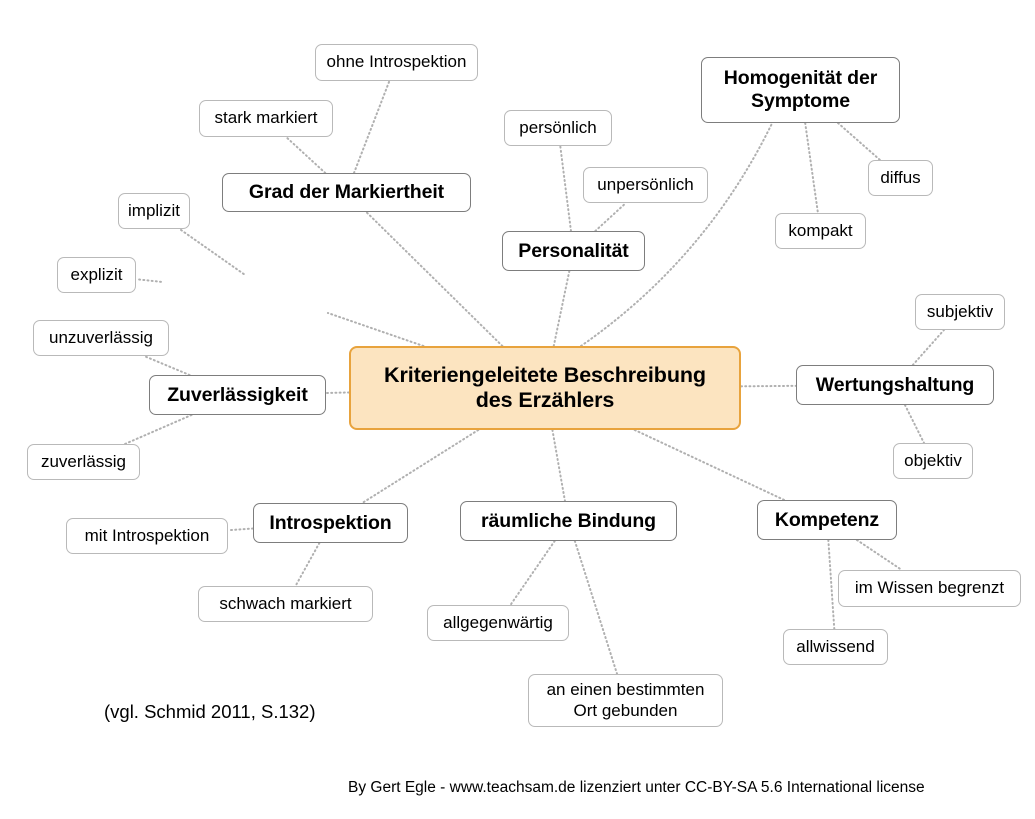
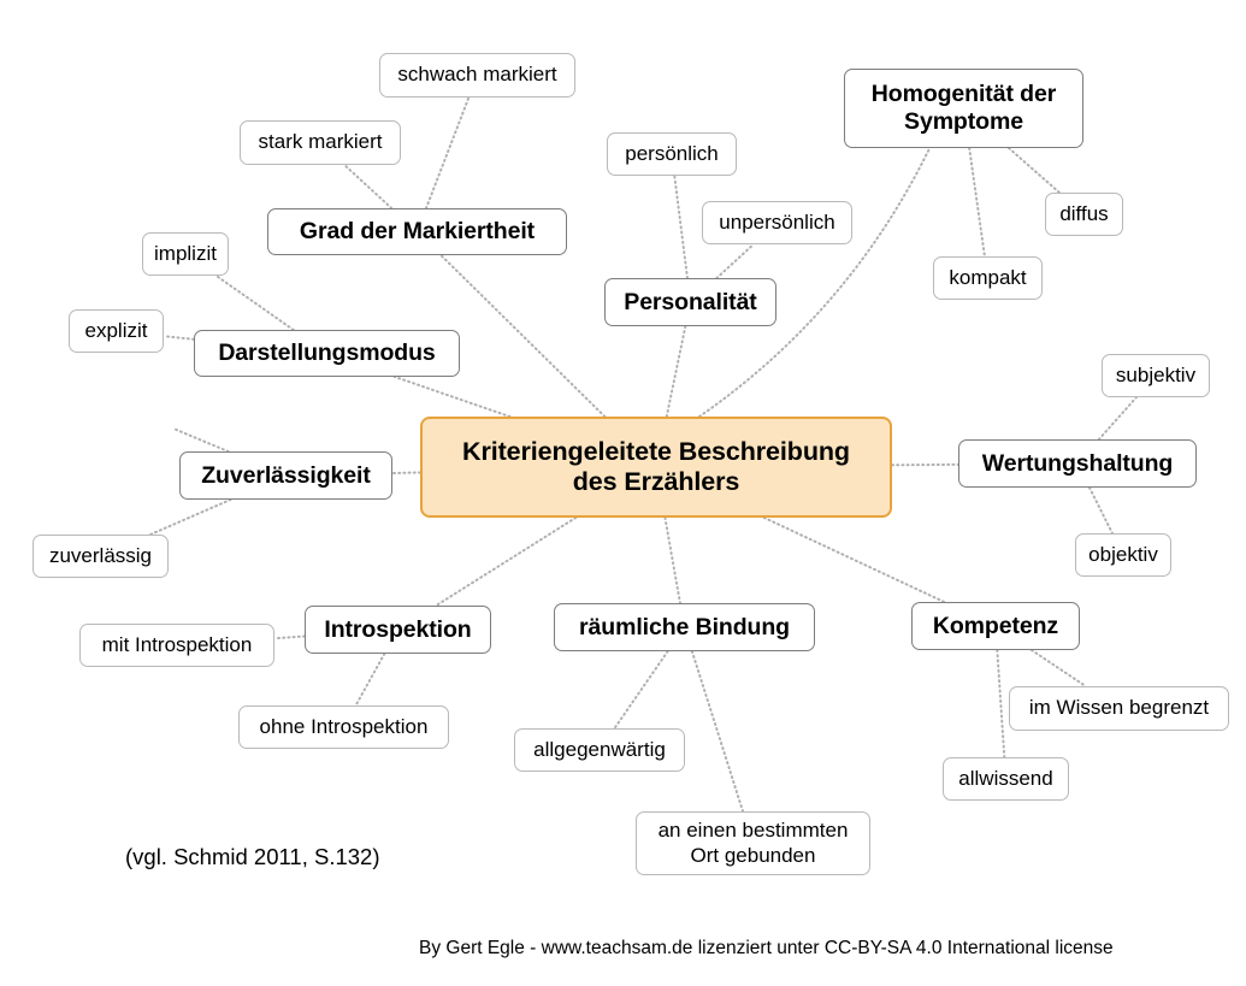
  Kriteriengeleitete Beschreibung
  des Erzählers
  (vgl. Schmid 2011, S.132)
- By Gert Egle - www.teachsam.de lizenziert unter CC-BY-SA 5.6 International license
+ By Gert Egle - www.teachsam.de lizenziert unter CC-BY-SA 4.0 International license
  Grad der Markiertheit
- ohne Introspektion
+ schwach markiert
  stark markiert
+ Darstellungsmodus
  implizit
  explizit
  Zuverlässigkeit
- unzuverlässig
  zuverlässig
  Introspektion
  mit Introspektion
- schwach markiert
+ ohne Introspektion
  räumliche Bindung
  allgegenwärtig
  an einen bestimmten
  Ort gebunden
  Kompetenz
  im Wissen begrenzt
  allwissend
  Wertungshaltung
  subjektiv
  objektiv
  Homogenität der
  Symptome
  diffus
  kompakt
  Personalität
  persönlich
  unpersönlich
